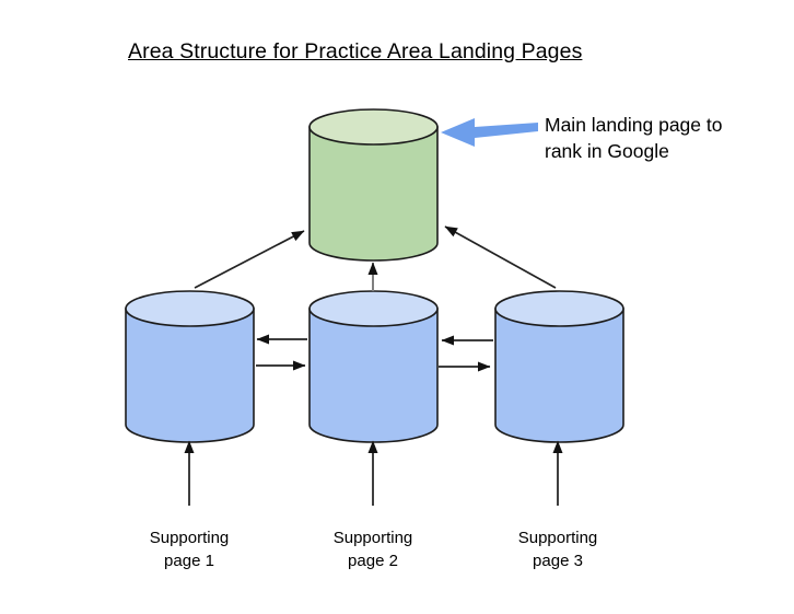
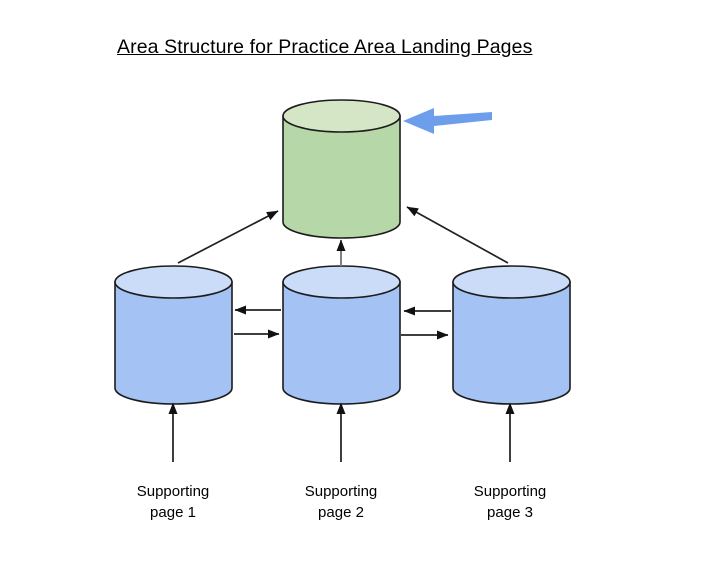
  Area Structure for Practice Area Landing Pages
- Main landing page to
- rank in Google
  Supporting
  page 1
  Supporting
  page 2
  Supporting
  page 3
